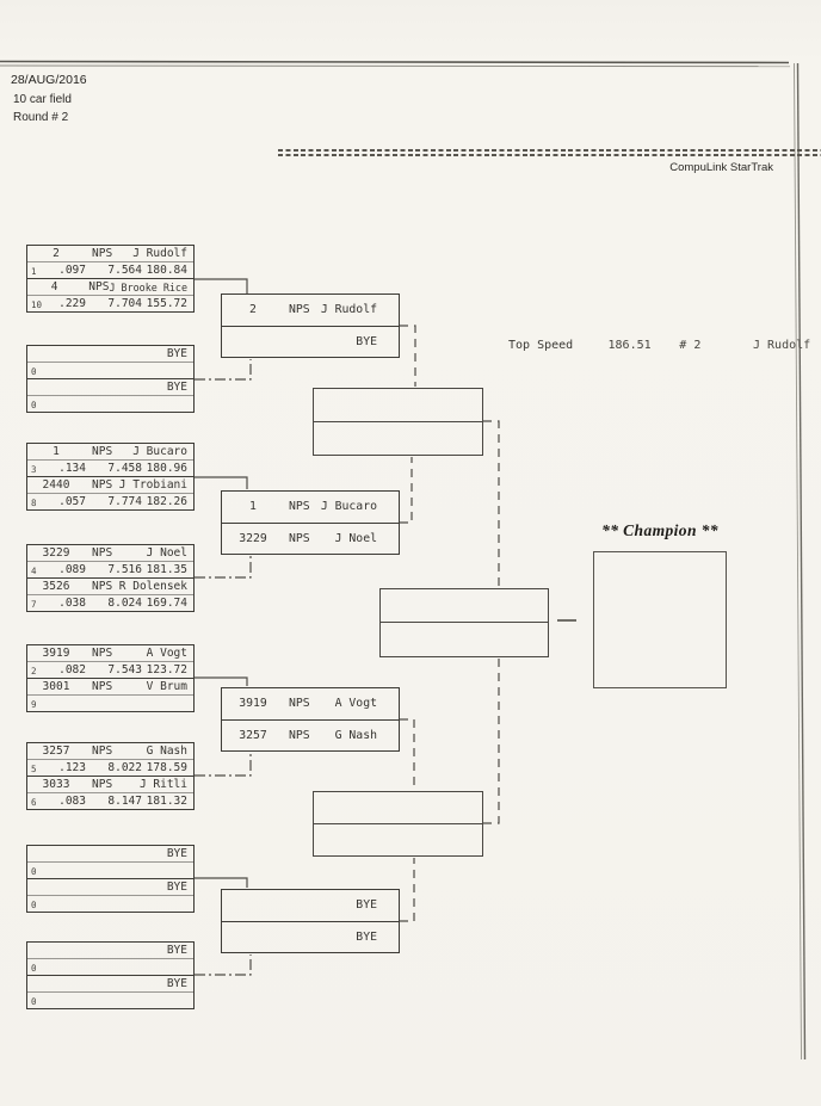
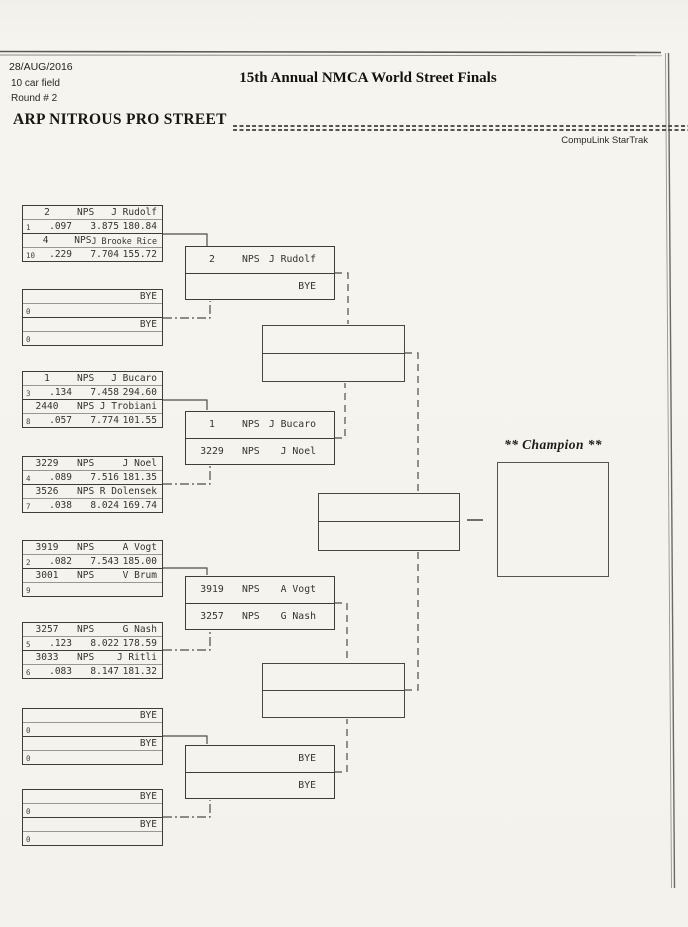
  28/AUG/2016
  10 car field
  Round # 2
+ 15th Annual NMCA World Street Finals
+ ARP NITROUS PRO STREET
  CompuLink StarTrak
- Top Speed 186.51 # 2 J Rudolf
  2
  NPS
  J Rudolf
  1
  .097
- 7.564
+ 3.875
  180.84
  4
  NPS
  J Brooke Rice
  10
  .229
  7.704
  155.72
  BYE
  0
  BYE
  0
  1
  NPS
  J Bucaro
  3
  .134
  7.458
- 180.96
+ 294.60
  2440
  NPS
  J Trobiani
  8
  .057
  7.774
- 182.26
+ 101.55
  3229
  NPS
  J Noel
  4
  .089
  7.516
  181.35
  3526
  NPS
  R Dolensek
  7
  .038
  8.024
  169.74
  3919
  NPS
  A Vogt
  2
  .082
  7.543
- 123.72
+ 185.00
  3001
  NPS
  V Brum
  9
  3257
  NPS
  G Nash
  5
  .123
  8.022
  178.59
  3033
  NPS
  J Ritli
  6
  .083
  8.147
  181.32
  BYE
  0
  BYE
  0
  BYE
  0
  BYE
  0
  2
  NPS
  J Rudolf
  BYE
  1
  NPS
  J Bucaro
  3229
  NPS
  J Noel
  3919
  NPS
  A Vogt
  3257
  NPS
  G Nash
  BYE
  BYE
  ** Champion **
